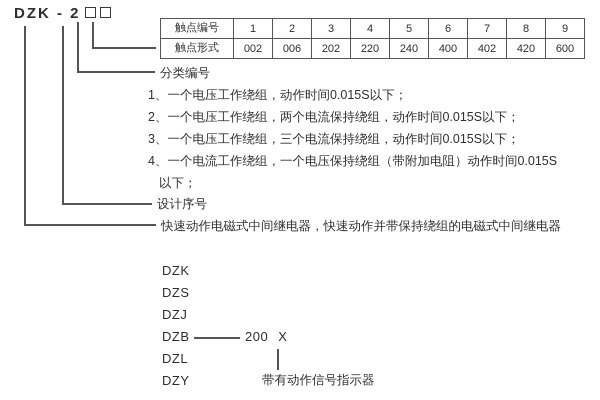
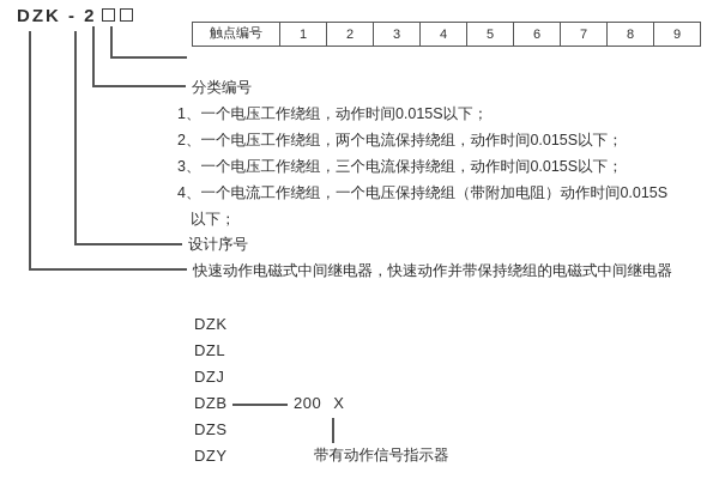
  DZK - 2
  触点编号	1	2	3	4	5	6	7	8	9
- 触点形式	002	006	202	220	240	400	402	420	600
  分类编号
  1、一个电压工作绕组，动作时间0.015S以下；
  2、一个电压工作绕组，两个电流保持绕组，动作时间0.015S以下；
  3、一个电压工作绕组，三个电流保持绕组，动作时间0.015S以下；
  4、一个电流工作绕组，一个电压保持绕组（带附加电阻）动作时间0.015S
  以下；
  设计序号
  快速动作电磁式中间继电器，快速动作并带保持绕组的电磁式中间继电器
  DZK
- DZS
+ DZL
  DZJ
  DZB
- DZL
+ DZS
  DZY
  200 X
  带有动作信号指示器
